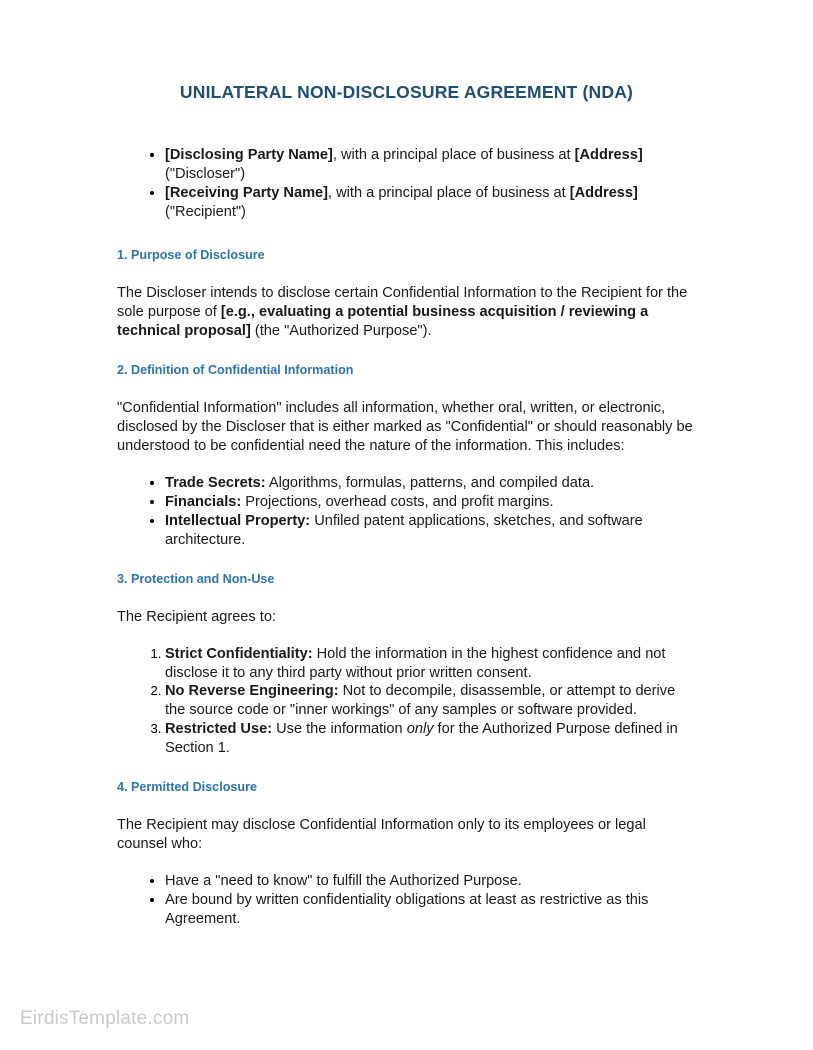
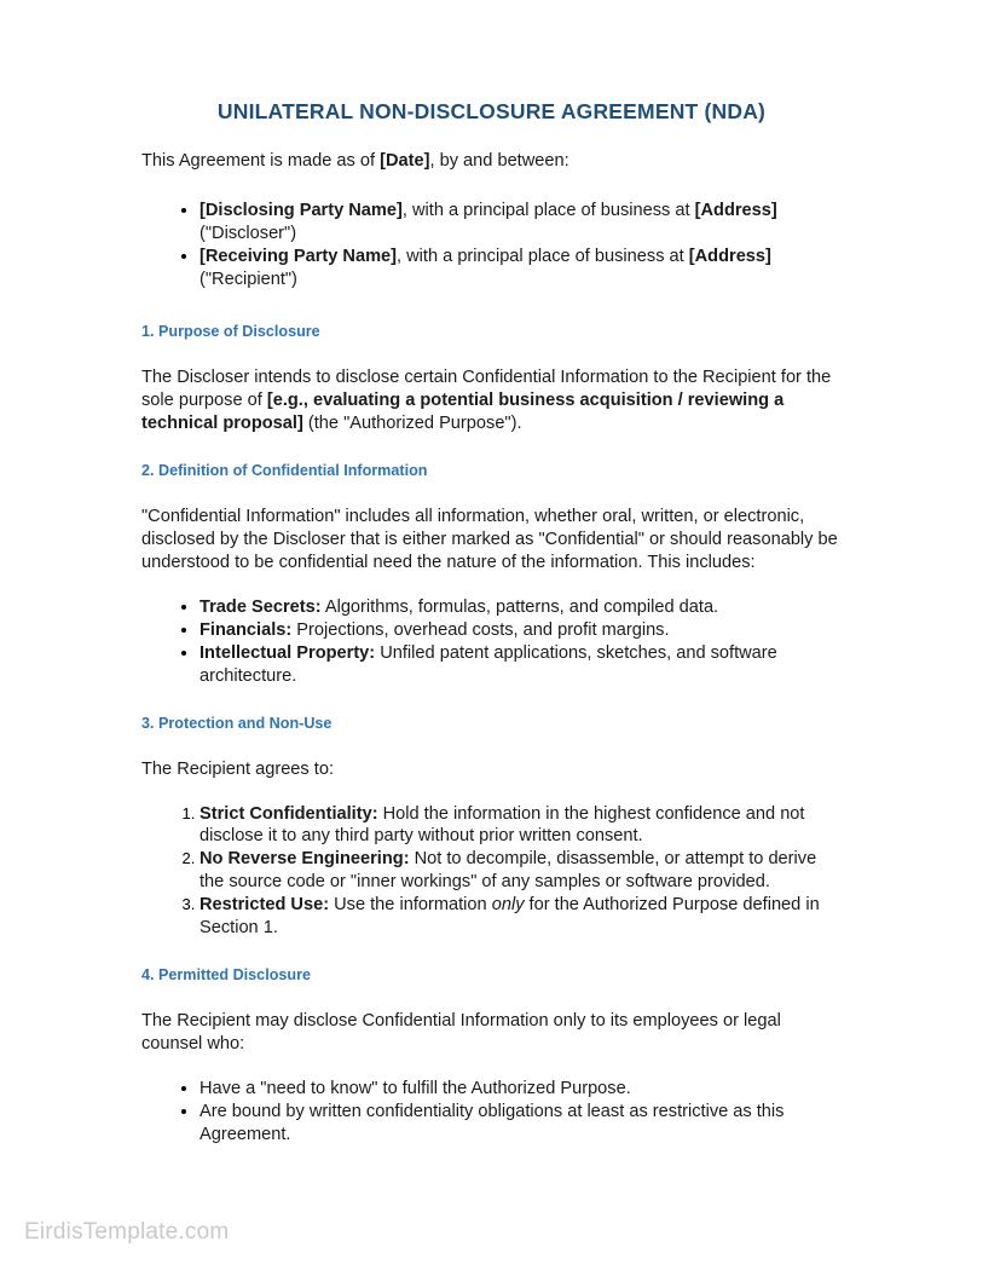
  UNILATERAL NON-DISCLOSURE AGREEMENT (NDA)
+ This Agreement is made as of [Date], by and between:
  [Disclosing Party Name], with a principal place of business at [Address] ("Discloser")
  [Receiving Party Name], with a principal place of business at [Address] ("Recipient")
  1. Purpose of Disclosure
  The Discloser intends to disclose certain Confidential Information to the Recipient for the sole purpose of [e.g., evaluating a potential business acquisition / reviewing a technical proposal] (the "Authorized Purpose").
  2. Definition of Confidential Information
  "Confidential Information" includes all information, whether oral, written, or electronic, disclosed by the Discloser that is either marked as "Confidential" or should reasonably be understood to be confidential need the nature of the information. This includes:
  Trade Secrets: Algorithms, formulas, patterns, and compiled data.
  Financials: Projections, overhead costs, and profit margins.
  Intellectual Property: Unfiled patent applications, sketches, and software architecture.
  3. Protection and Non-Use
  The Recipient agrees to:
  Strict Confidentiality: Hold the information in the highest confidence and not disclose it to any third party without prior written consent.
  No Reverse Engineering: Not to decompile, disassemble, or attempt to derive the source code or "inner workings" of any samples or software provided.
  Restricted Use: Use the information only for the Authorized Purpose defined in Section 1.
  4. Permitted Disclosure
  The Recipient may disclose Confidential Information only to its employees or legal counsel who:
  Have a "need to know" to fulfill the Authorized Purpose.
  Are bound by written confidentiality obligations at least as restrictive as this Agreement.
  EirdisTemplate.com
